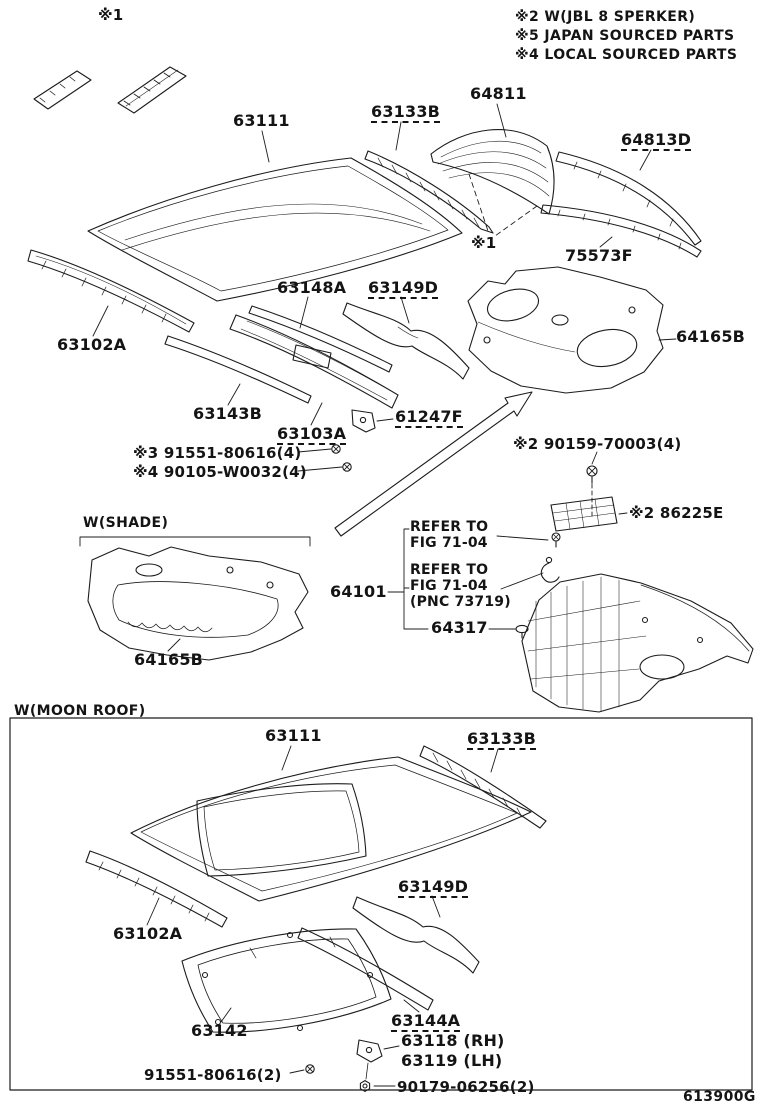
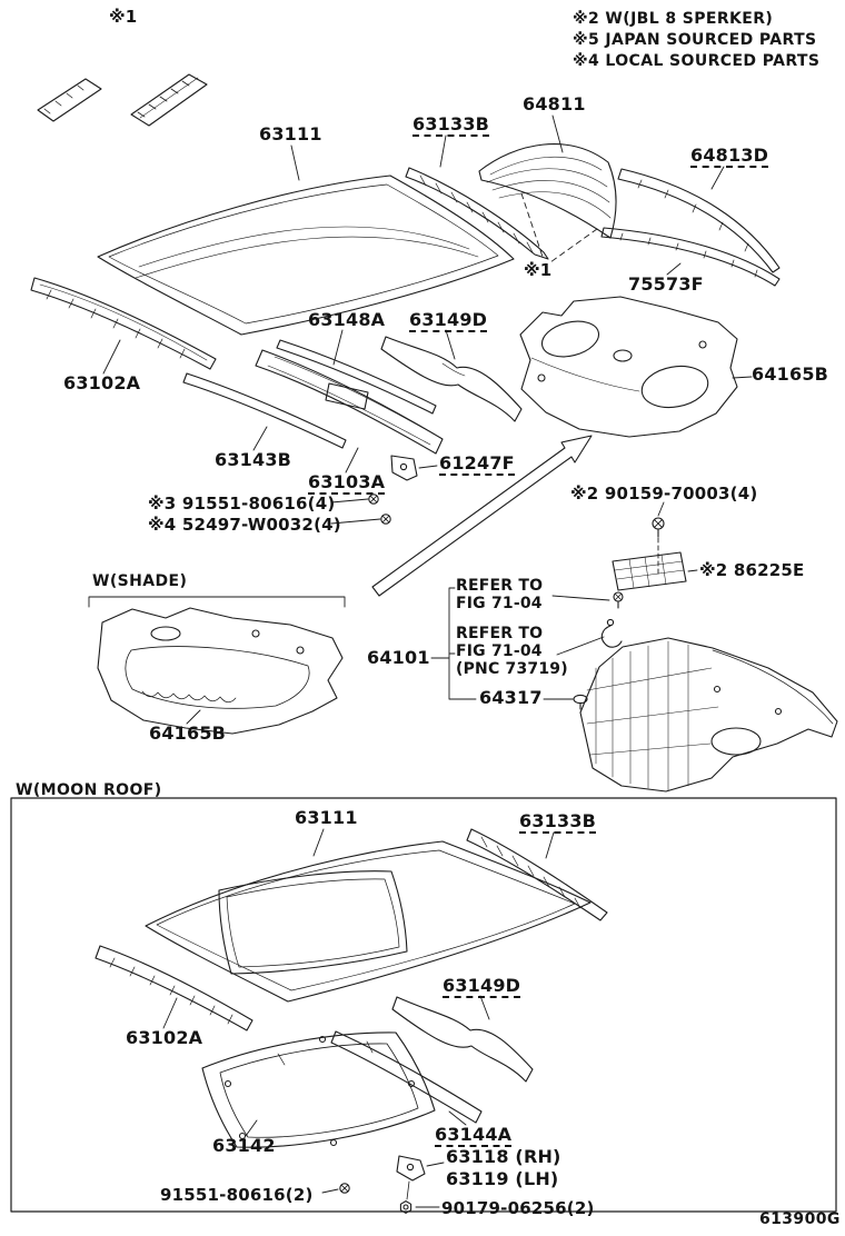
  ※2 W(JBL 8 SPERKER)
  ※5 JAPAN SOURCED PARTS
  ※4 LOCAL SOURCED PARTS
  ※1
  63111
  63133B
  64811
  64813D
  ※1
  75573F
  63102A
  63148A
  63149D
  64165B
  63143B
  63103A
  61247F
  ※3 91551-80616(4)
- ※4 90105-W0032(4)
+ ※4 52497-W0032(4)
  ※2 90159-70003(4)
  ※2 86225E
  W(SHADE)
  64101
  REFER TO
  FIG 71-04
  REFER TO
  FIG 71-04
  (PNC 73719)
  64317
  64165B
  W(MOON ROOF)
  63111
  63133B
  63102A
  63149D
  63142
  63144A
  63118 (RH)
  63119 (LH)
  91551-80616(2)
  90179-06256(2)
  613900G
